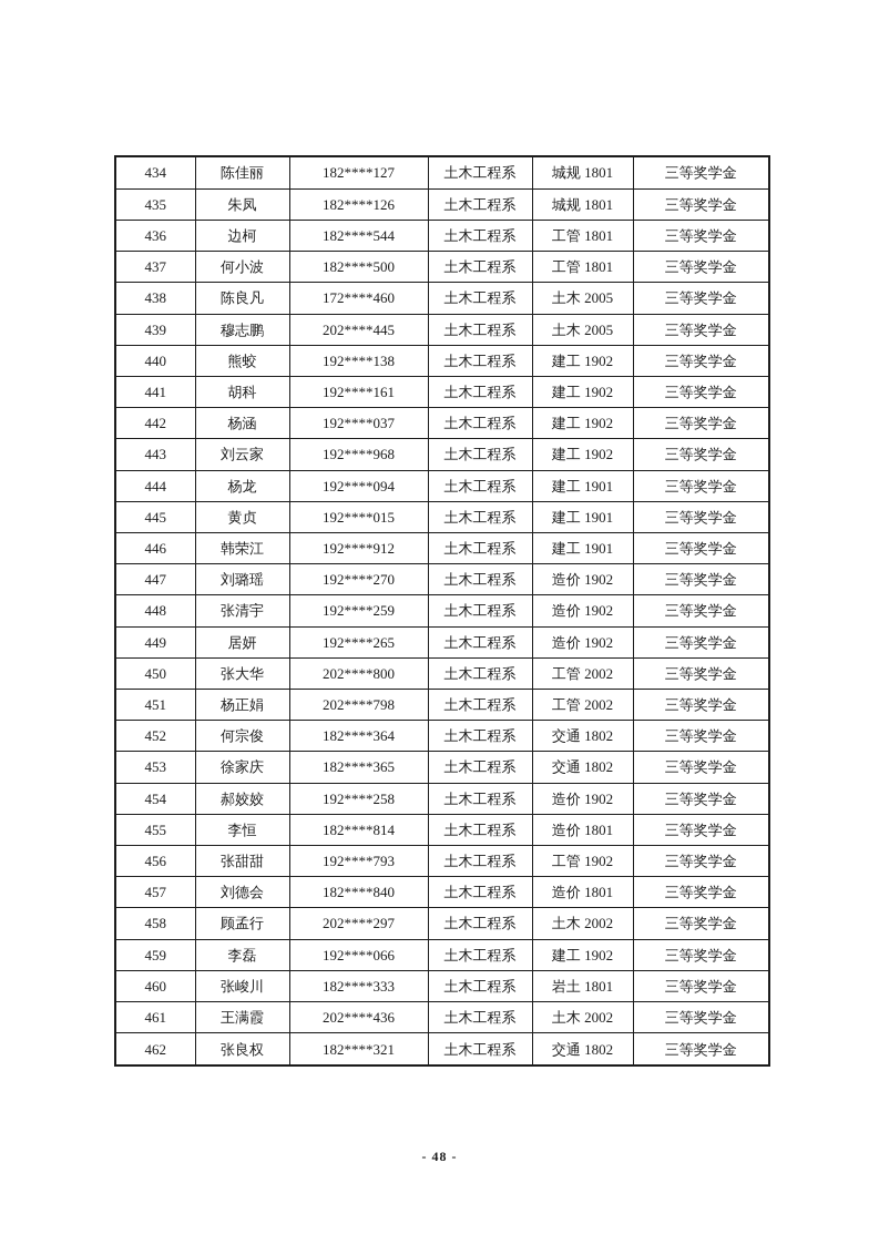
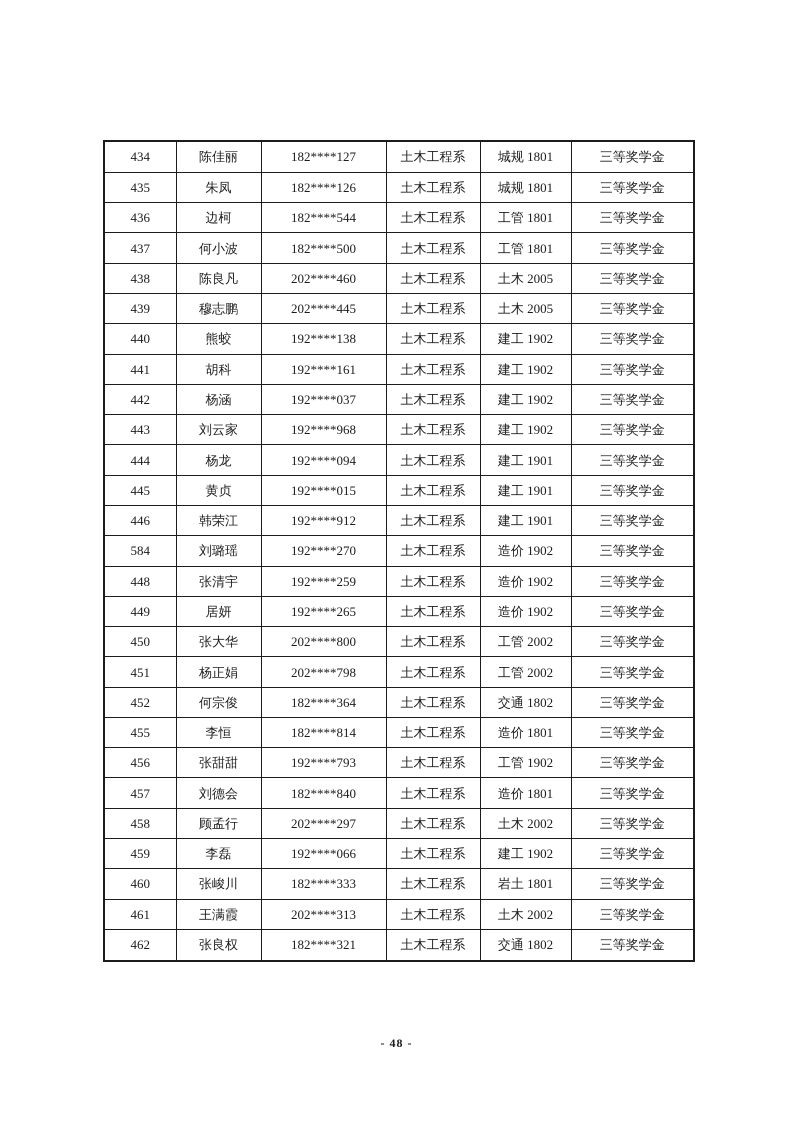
  434	陈佳丽	182****127	土木工程系	城规 1801	三等奖学金
  435	朱凤	182****126	土木工程系	城规 1801	三等奖学金
  436	边柯	182****544	土木工程系	工管 1801	三等奖学金
  437	何小波	182****500	土木工程系	工管 1801	三等奖学金
- 438	陈良凡	172****460	土木工程系	土木 2005	三等奖学金
+ 438	陈良凡	202****460	土木工程系	土木 2005	三等奖学金
  439	穆志鹏	202****445	土木工程系	土木 2005	三等奖学金
  440	熊蛟	192****138	土木工程系	建工 1902	三等奖学金
  441	胡科	192****161	土木工程系	建工 1902	三等奖学金
  442	杨涵	192****037	土木工程系	建工 1902	三等奖学金
  443	刘云家	192****968	土木工程系	建工 1902	三等奖学金
  444	杨龙	192****094	土木工程系	建工 1901	三等奖学金
  445	黄贞	192****015	土木工程系	建工 1901	三等奖学金
  446	韩荣江	192****912	土木工程系	建工 1901	三等奖学金
- 447	刘璐瑶	192****270	土木工程系	造价 1902	三等奖学金
+ 584	刘璐瑶	192****270	土木工程系	造价 1902	三等奖学金
  448	张清宇	192****259	土木工程系	造价 1902	三等奖学金
  449	居妍	192****265	土木工程系	造价 1902	三等奖学金
  450	张大华	202****800	土木工程系	工管 2002	三等奖学金
  451	杨正娟	202****798	土木工程系	工管 2002	三等奖学金
  452	何宗俊	182****364	土木工程系	交通 1802	三等奖学金
- 453	徐家庆	182****365	土木工程系	交通 1802	三等奖学金
- 454	郝姣姣	192****258	土木工程系	造价 1902	三等奖学金
  455	李恒	182****814	土木工程系	造价 1801	三等奖学金
  456	张甜甜	192****793	土木工程系	工管 1902	三等奖学金
  457	刘德会	182****840	土木工程系	造价 1801	三等奖学金
  458	顾孟行	202****297	土木工程系	土木 2002	三等奖学金
  459	李磊	192****066	土木工程系	建工 1902	三等奖学金
  460	张峻川	182****333	土木工程系	岩土 1801	三等奖学金
- 461	王满霞	202****436	土木工程系	土木 2002	三等奖学金
+ 461	王满霞	202****313	土木工程系	土木 2002	三等奖学金
  462	张良权	182****321	土木工程系	交通 1802	三等奖学金
  - 48 -
